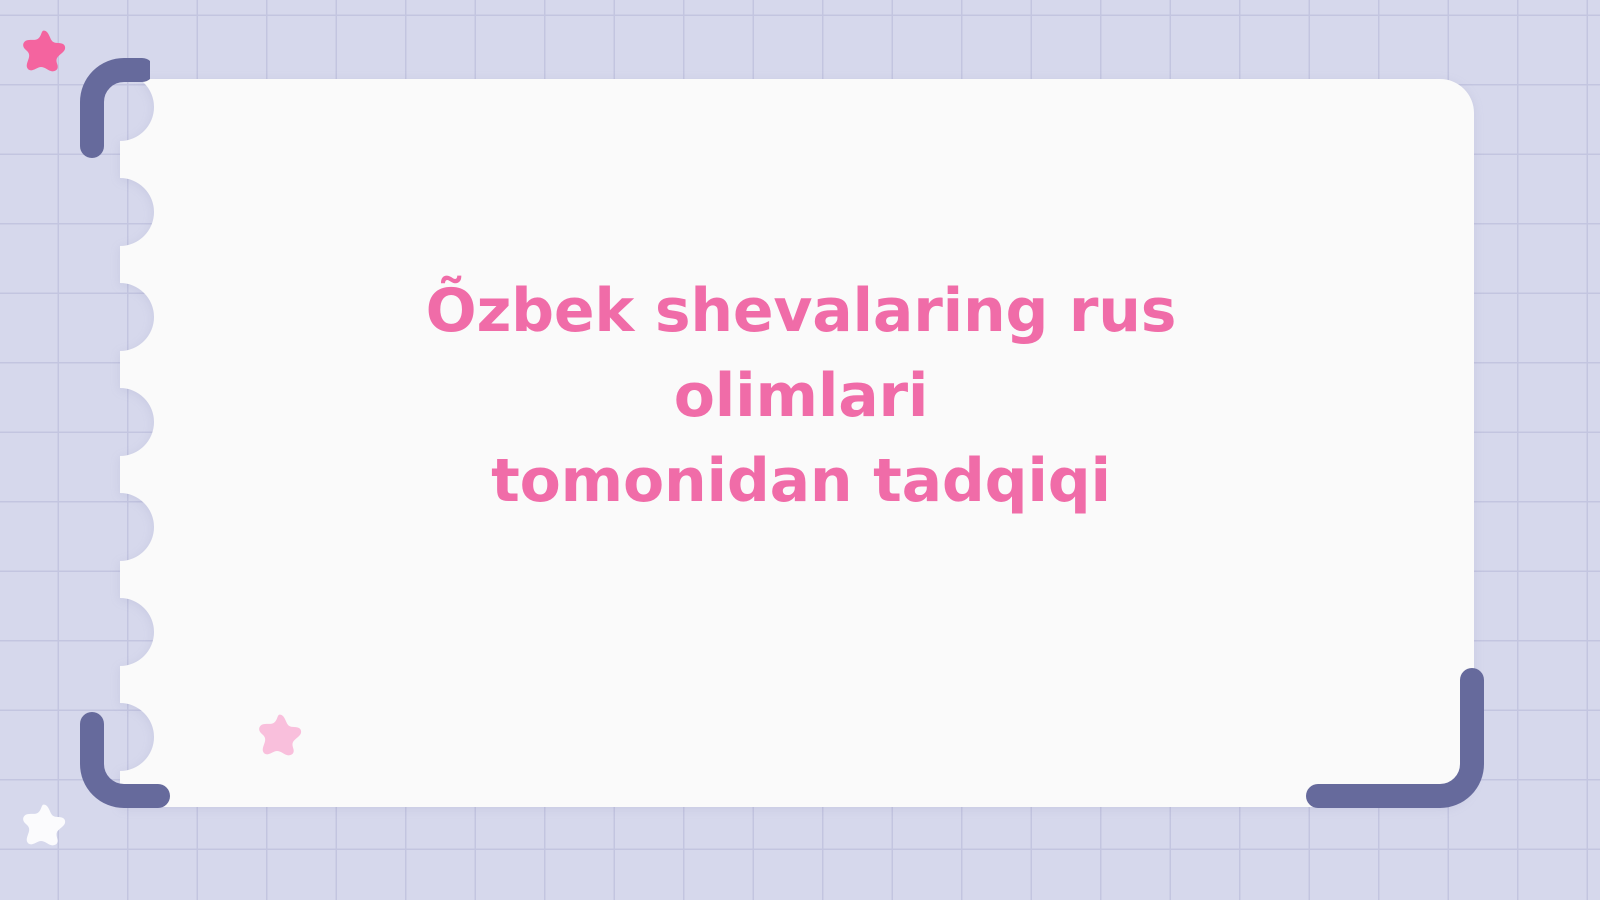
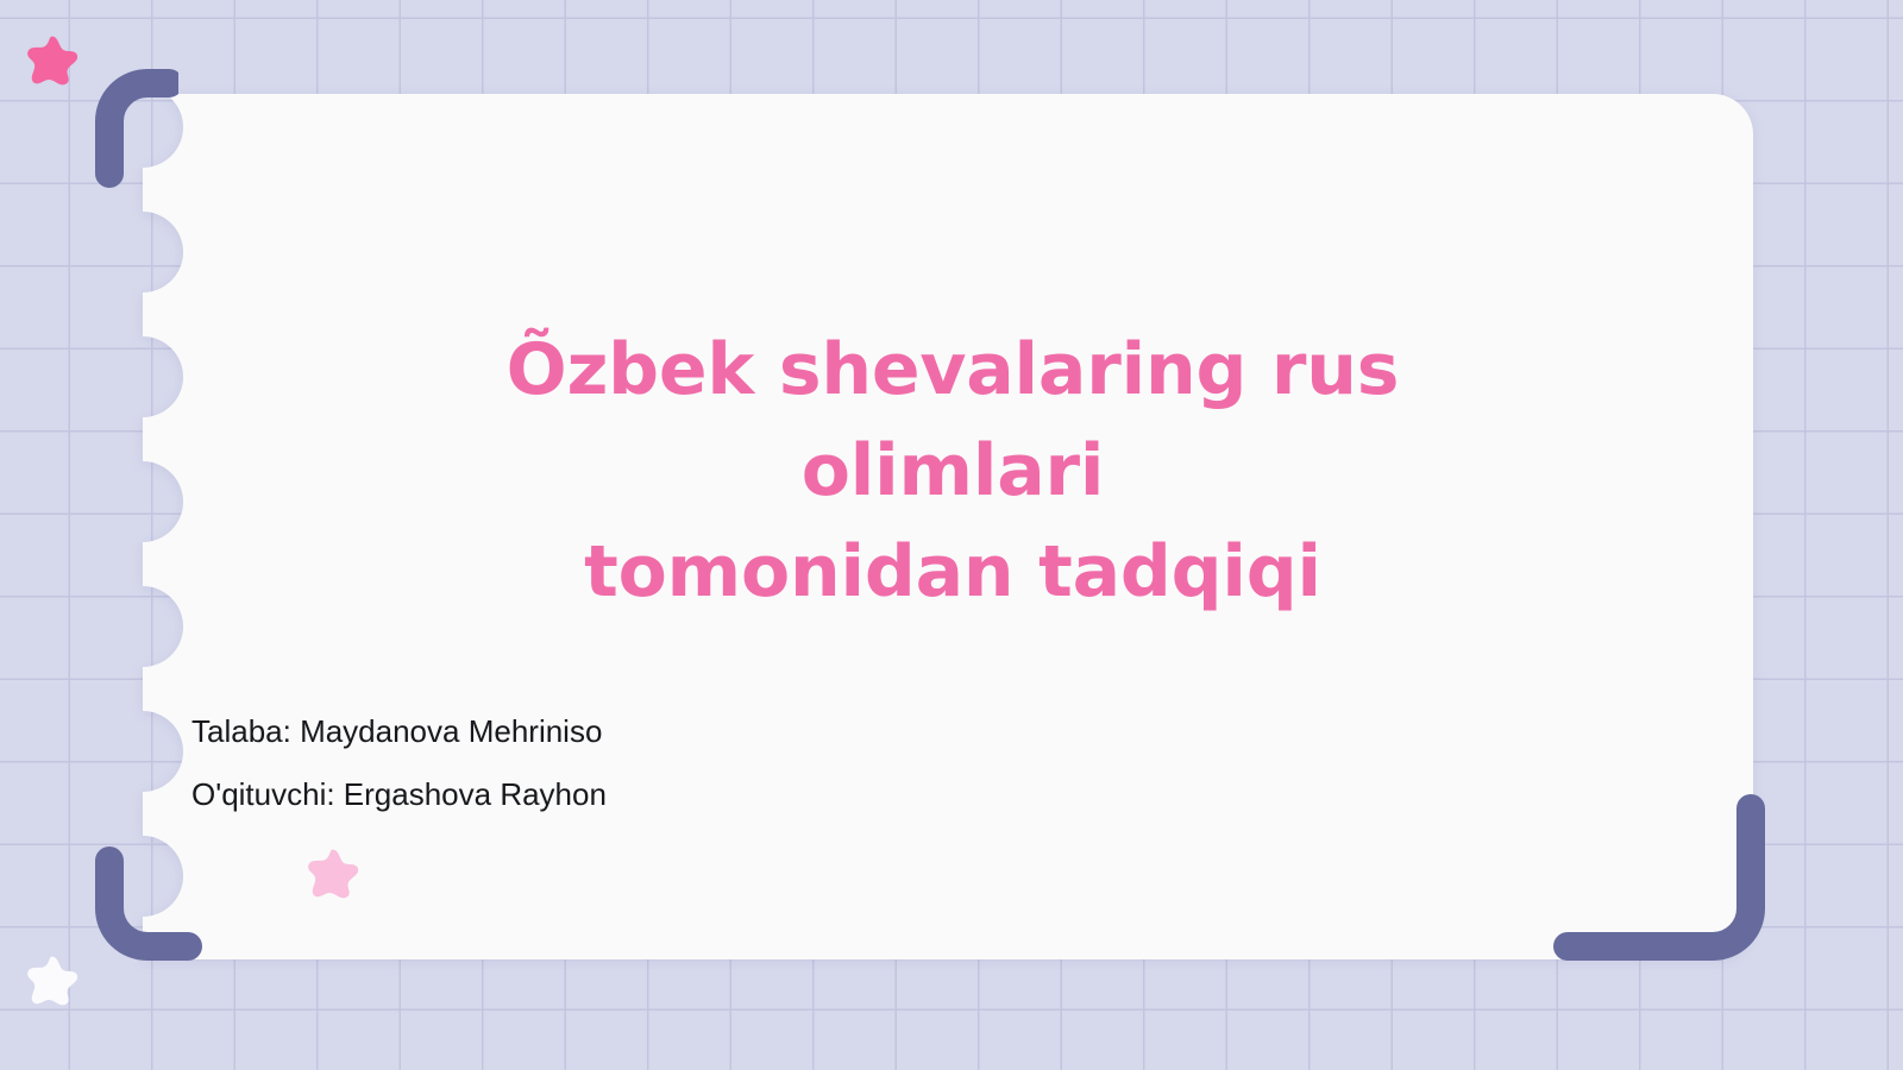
  Õzbek shevalaring rus olimlari
  tomonidan tadqiqi
+ Talaba: Maydanova Mehriniso
+ O'qituvchi: Ergashova Rayhon
